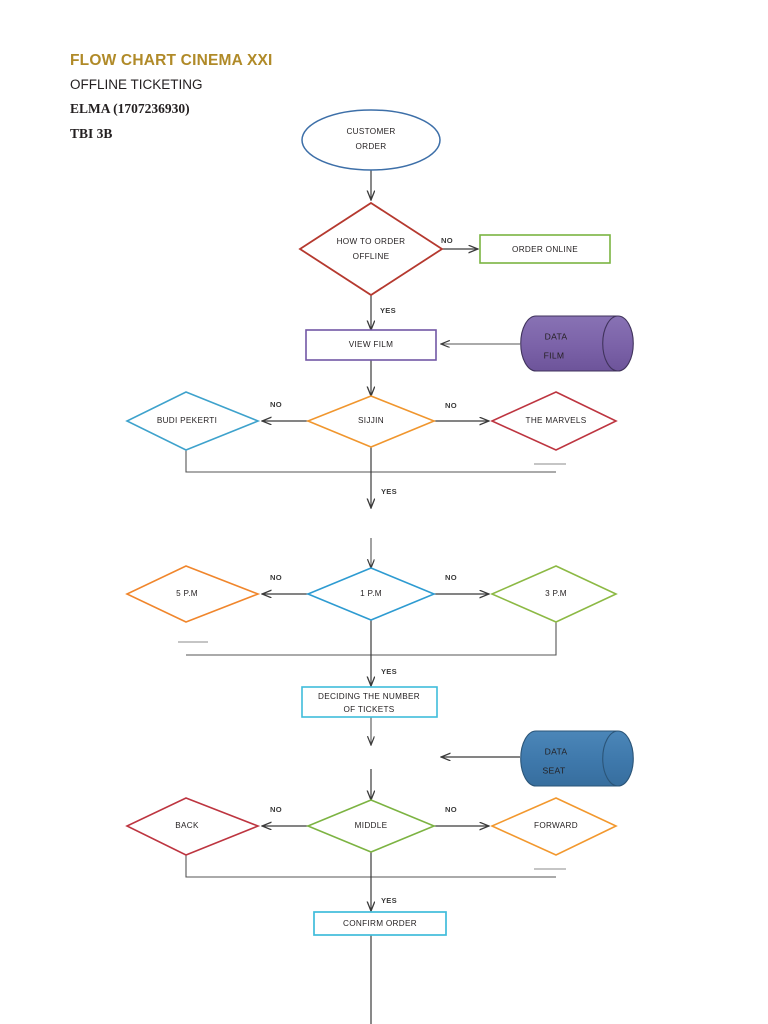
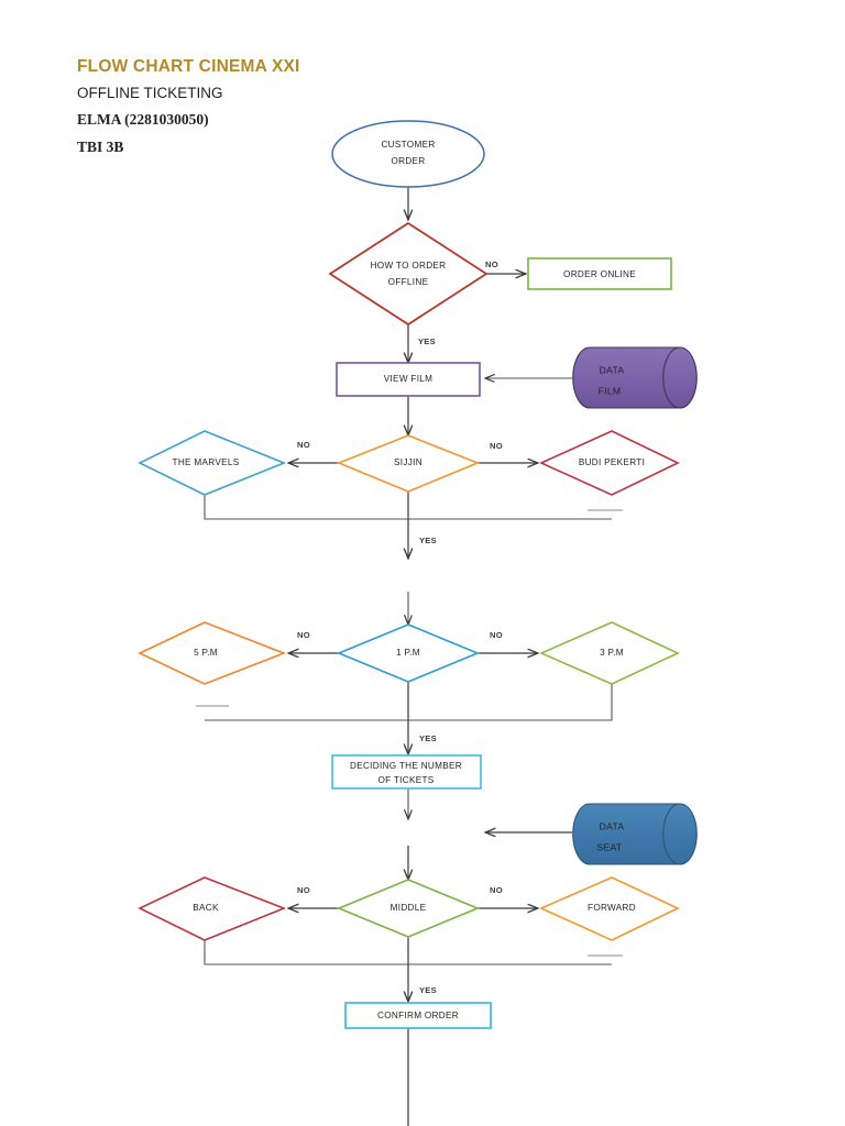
  FLOW CHART CINEMA XXI
  OFFLINE TICKETING
- ELMA (1707236930)
+ ELMA (2281030050)
  TBI 3B
  CUSTOMER
  ORDER
  HOW TO ORDER
  OFFLINE
  NO
  YES
  ORDER ONLINE
  VIEW FILM
  DATA
  FILM
- BUDI PEKERTI
+ THE MARVELS
  SIJJIN
- THE MARVELS
+ BUDI PEKERTI
  NO
  NO
  YES
  5 P.M
  1 P.M
  3 P.M
  NO
  NO
  YES
  DECIDING THE NUMBER
  OF TICKETS
  DATA
  SEAT
  BACK
  MIDDLE
  FORWARD
  NO
  NO
  YES
  CONFIRM ORDER
